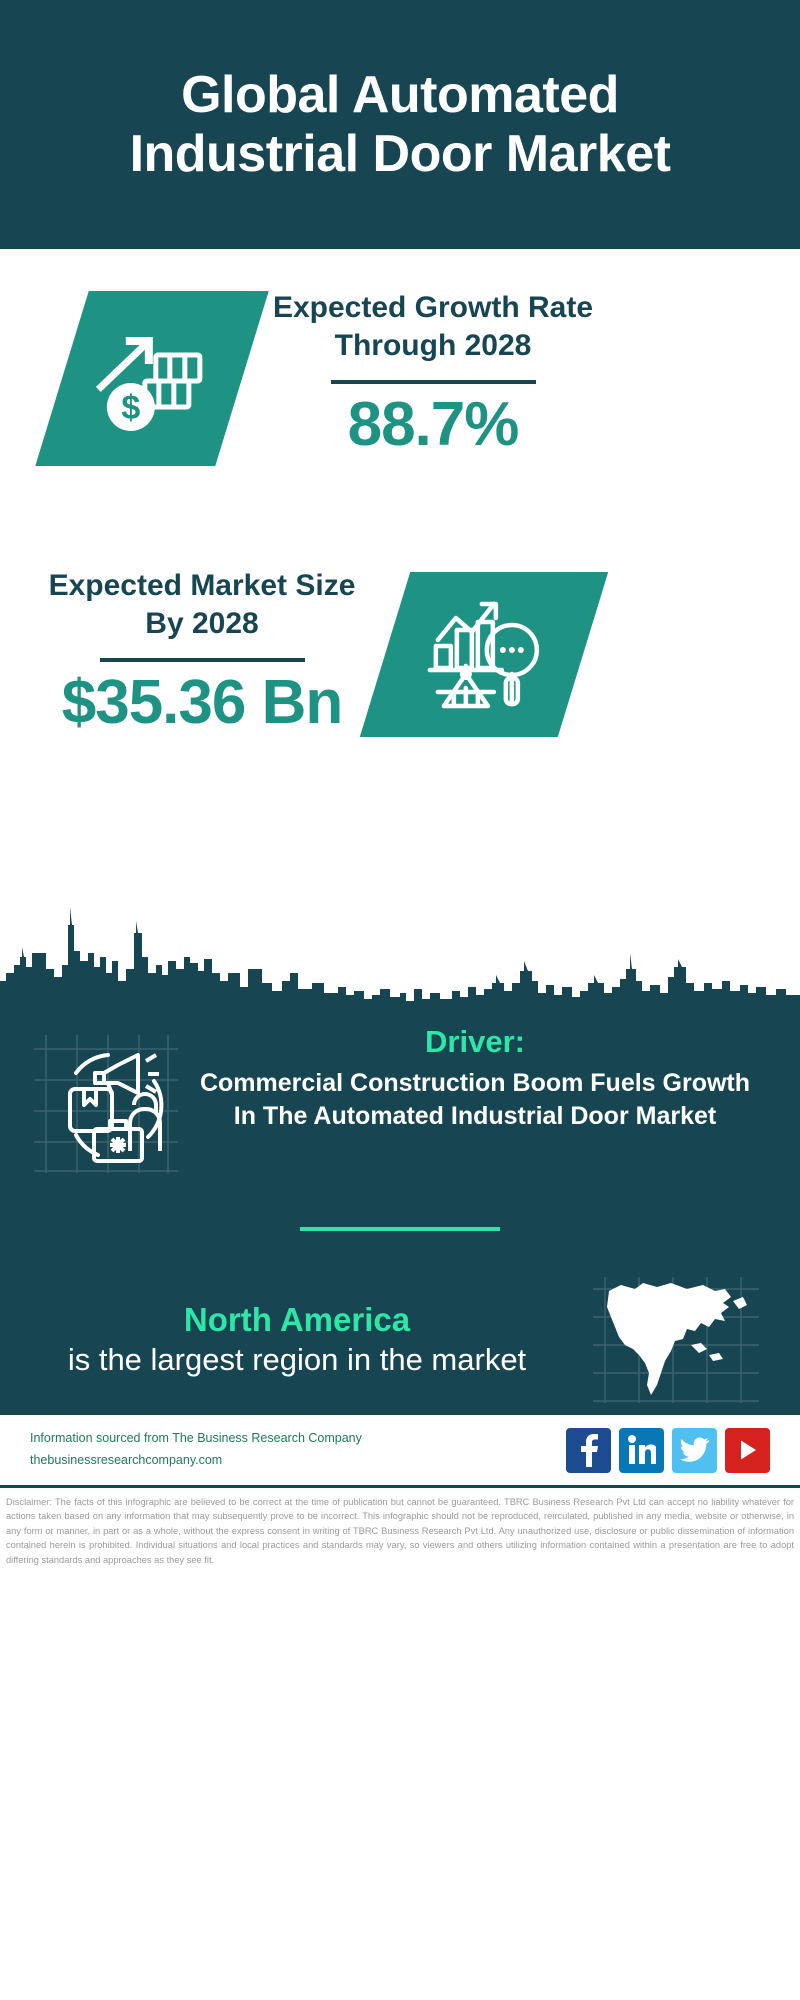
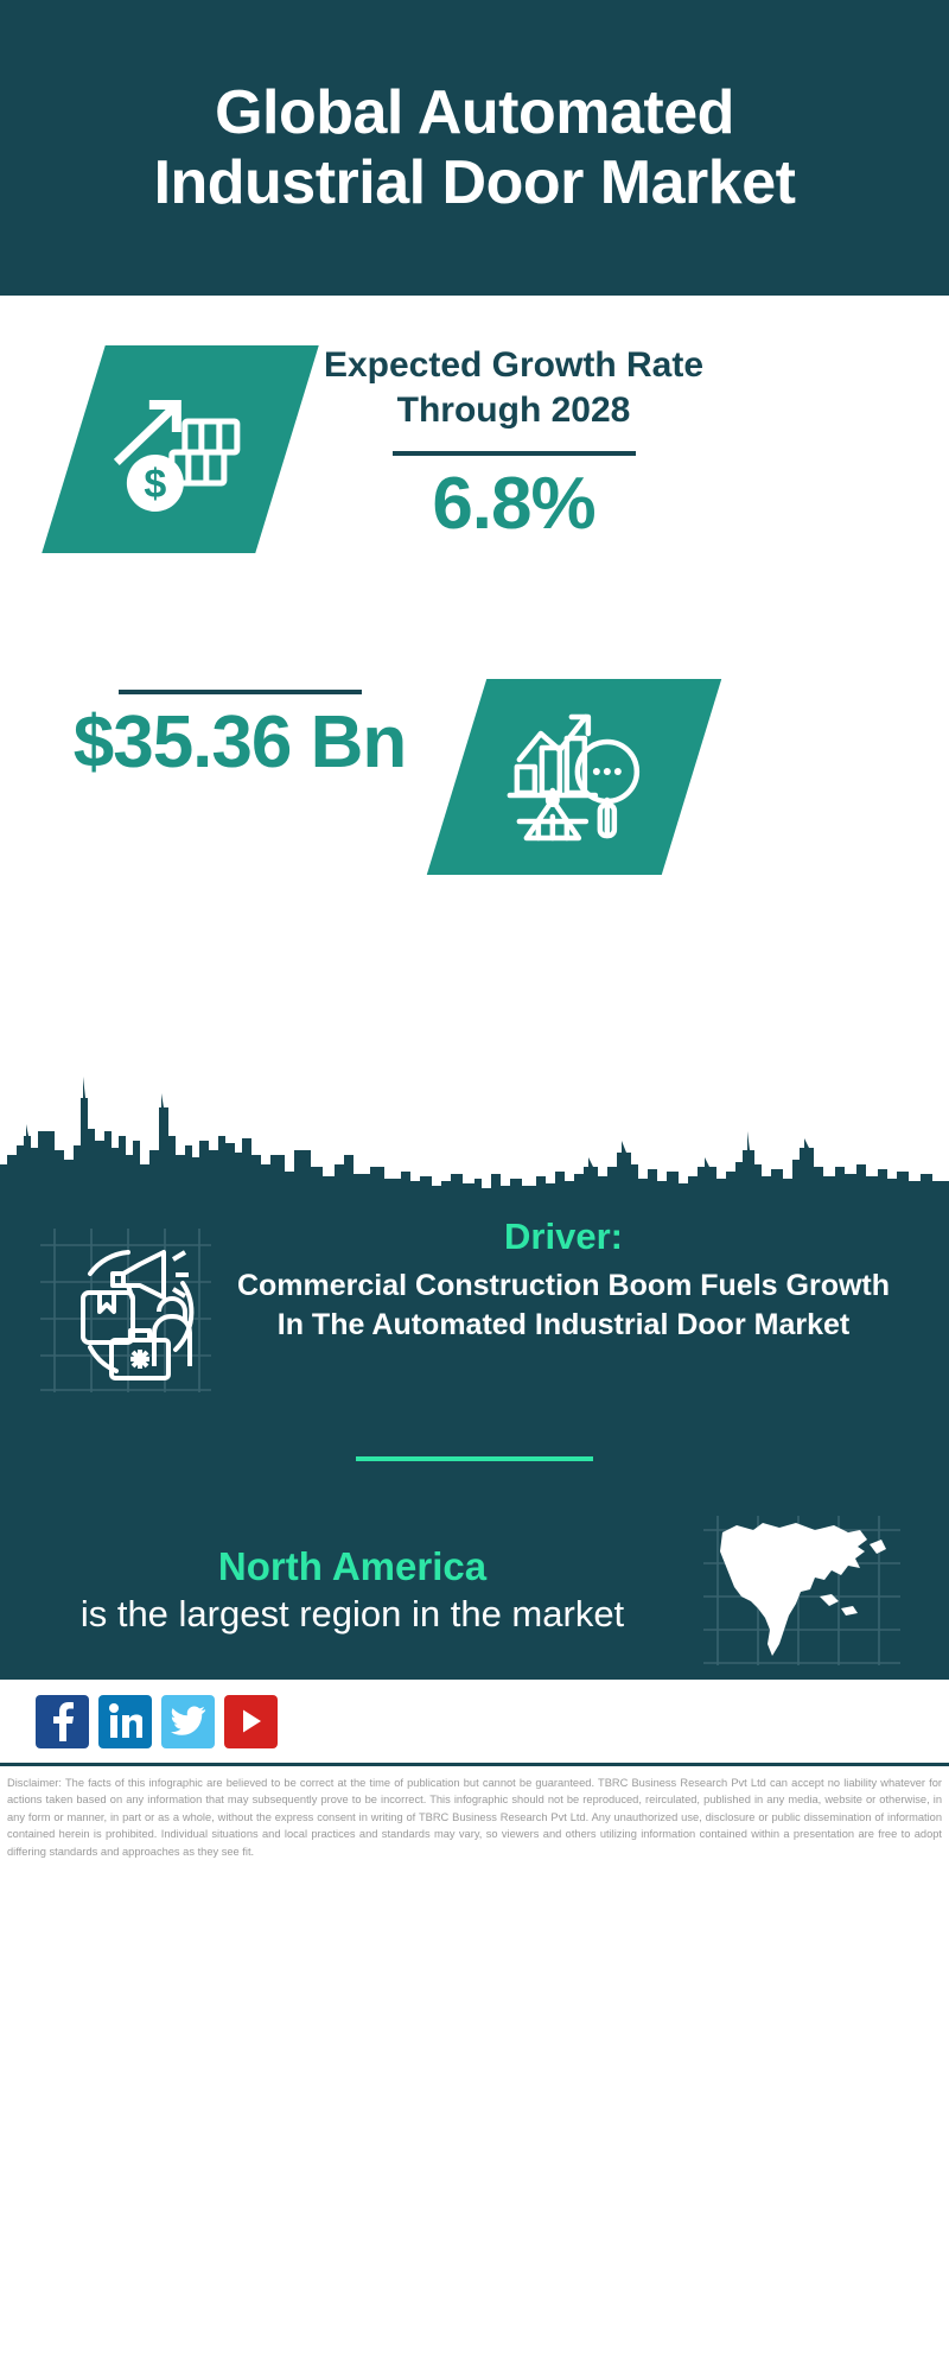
  Global Automated Industrial Door Market
  Expected Growth Rate Through 2028
- 88.7%
+ 6.8%
- Expected Market Size By 2028
  $35.36 Bn
  Driver:
  Commercial Construction Boom Fuels Growth In The Automated Industrial Door Market
  North America
  is the largest region in the market
- Information sourced from The Business Research Company
- thebusinessresearchcompany.com
  Disclaimer: The facts of this infographic are believed to be correct at the time of publication but cannot be guaranteed. TBRC Business Research Pvt Ltd can accept no liability whatever for actions taken based on any information that may subsequently prove to be incorrect. This infographic should not be reproduced, reirculated, published in any media, website or otherwise, in any form or manner, in part or as a whole, without the express consent in writing of TBRC Business Research Pvt Ltd. Any unauthorized use, disclosure or public dissemination of information contained herein is prohibited. Individual situations and local practices and standards may vary, so viewers and others utilizing information contained within a presentation are free to adopt differing standards and approaches as they see fit.
